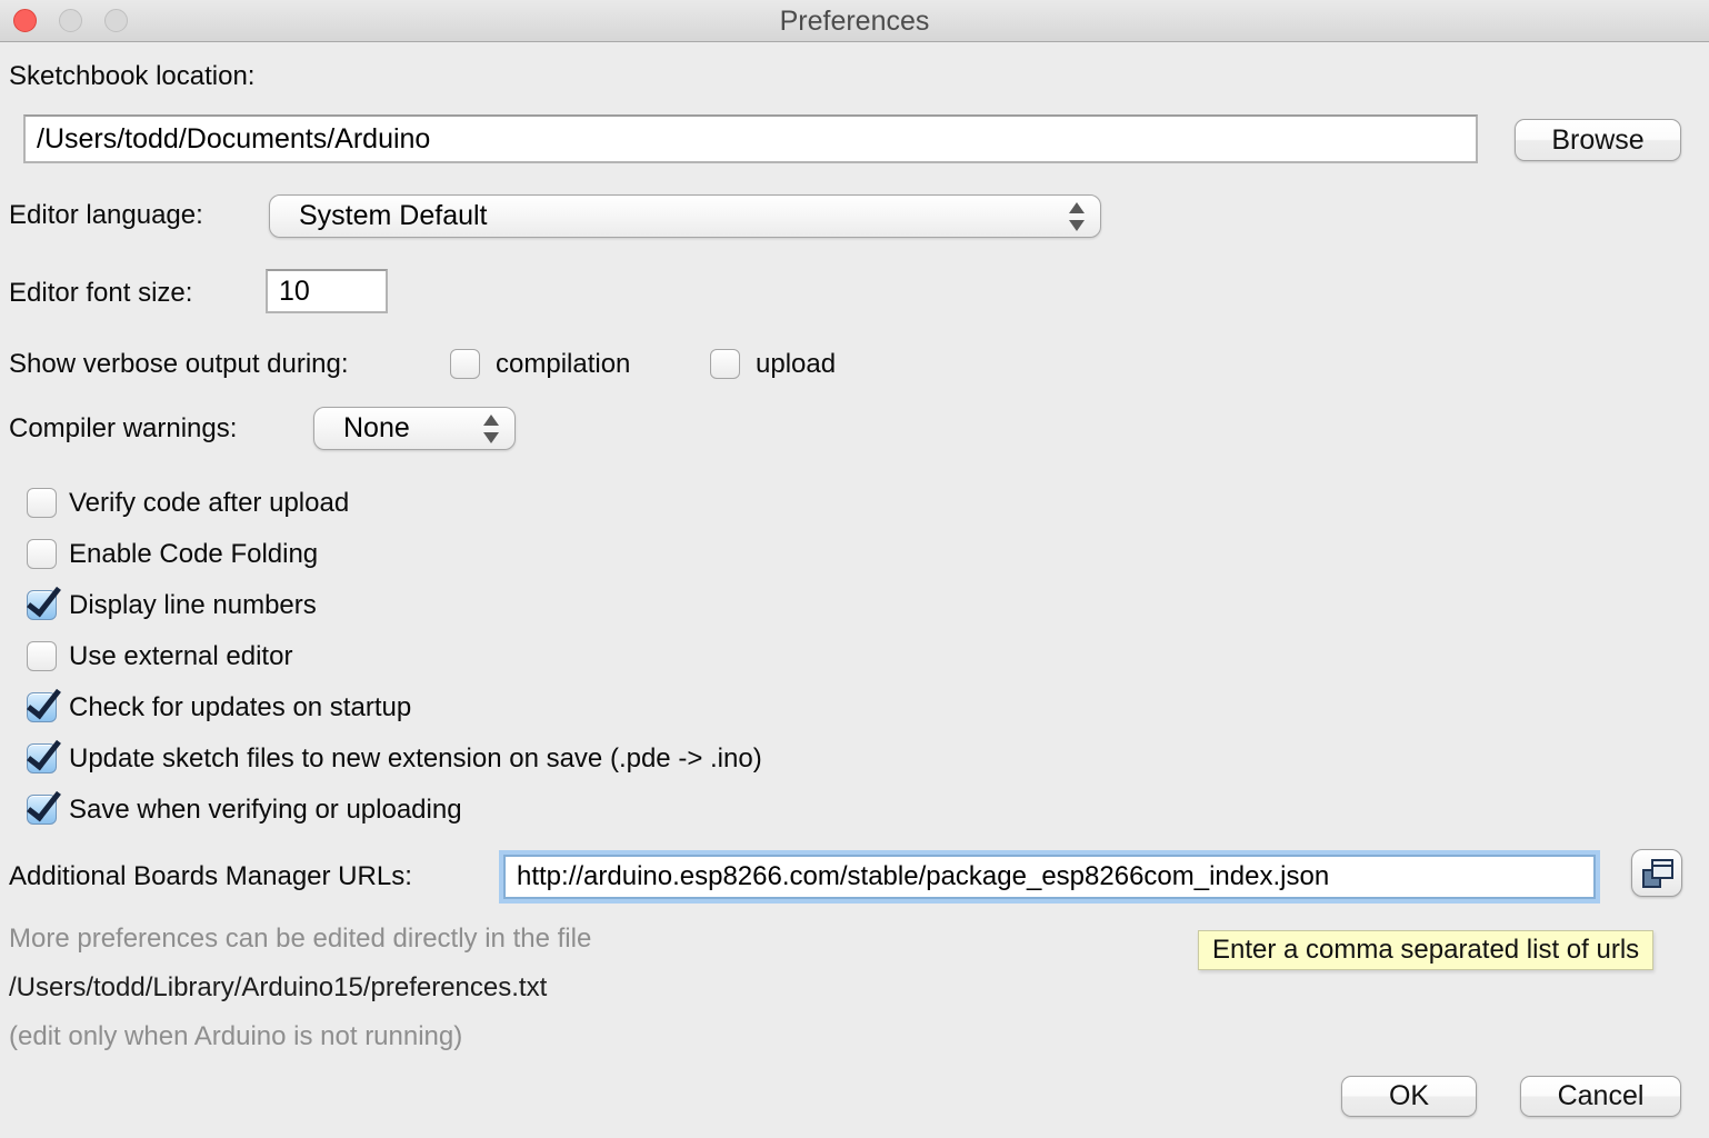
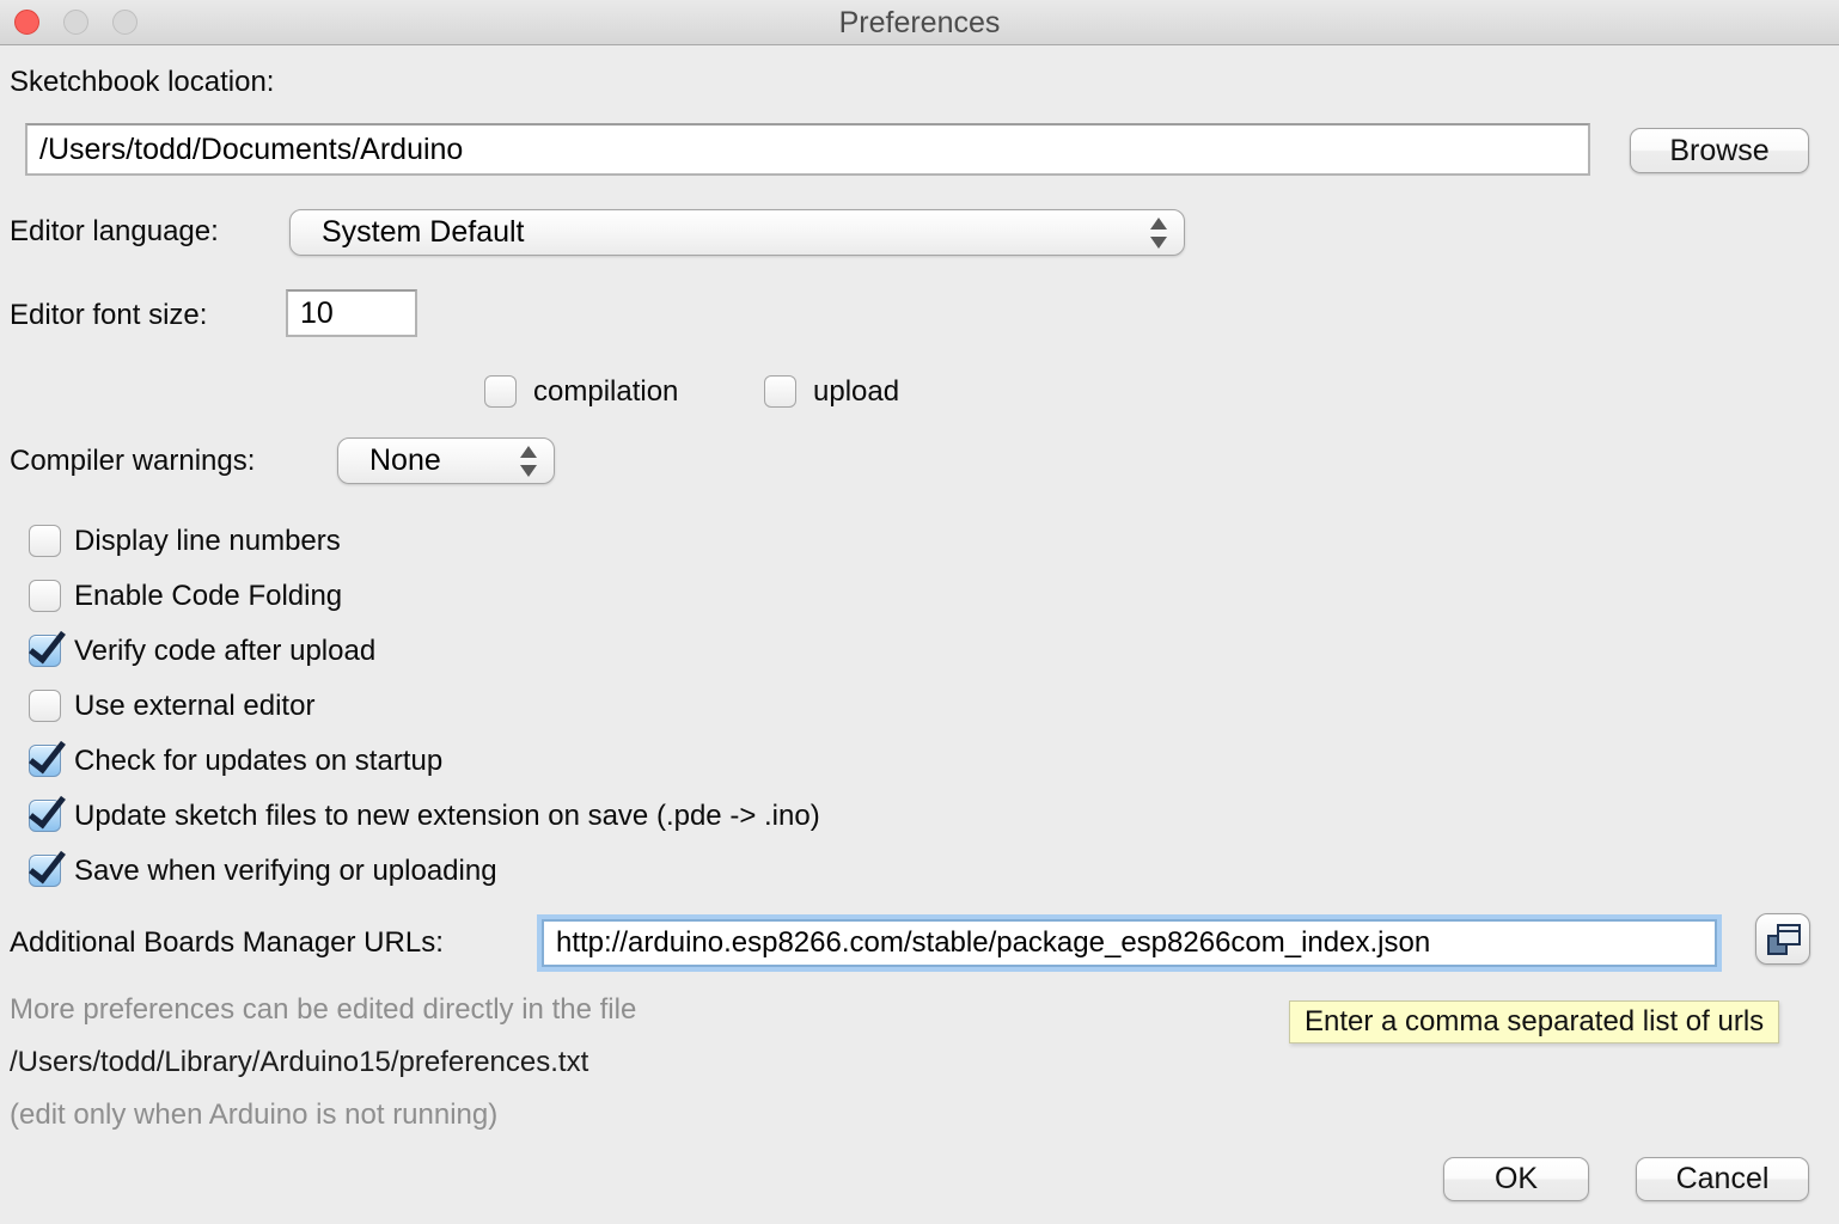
  Preferences
  Sketchbook location:
  /Users/todd/Documents/Arduino
  Browse
  Editor language:
  System Default
  Editor font size:
  10
- Show verbose output during:
  compilation
  upload
  Compiler warnings:
  None
- Verify code after upload
+ Display line numbers
  Enable Code Folding
- Display line numbers
+ Verify code after upload
  Use external editor
  Check for updates on startup
  Update sketch files to new extension on save (.pde -> .ino)
  Save when verifying or uploading
  Additional Boards Manager URLs:
  http://arduino.esp8266.com/stable/package_esp8266com_index.json
  Enter a comma separated list of urls
  More preferences can be edited directly in the file
  /Users/todd/Library/Arduino15/preferences.txt
  (edit only when Arduino is not running)
  OK
  Cancel
